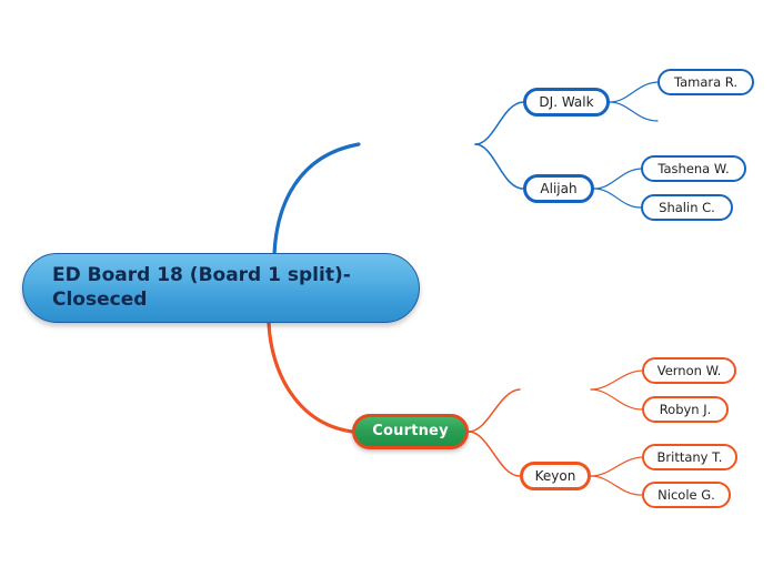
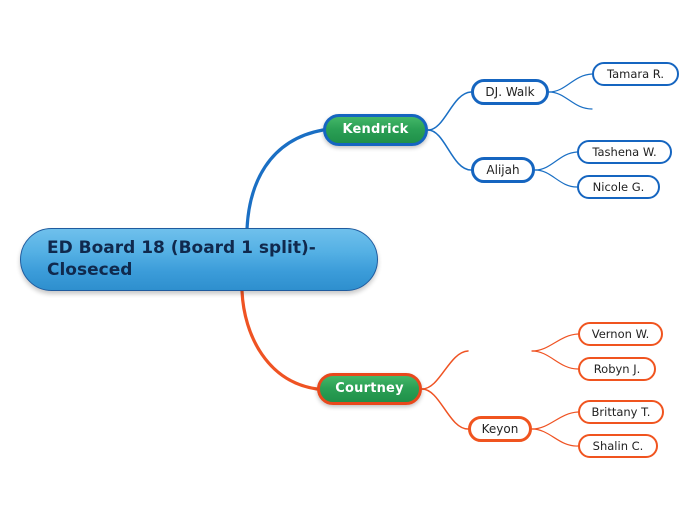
  ED Board 18 (Board 1 split)-
  Closeced
+ Kendrick
  Courtney
  DJ. Walk
  Alijah
  Keyon
  Tamara R.
  Tashena W.
- Shalin C.
+ Nicole G.
  Vernon W.
  Robyn J.
  Brittany T.
- Nicole G.
+ Shalin C.
